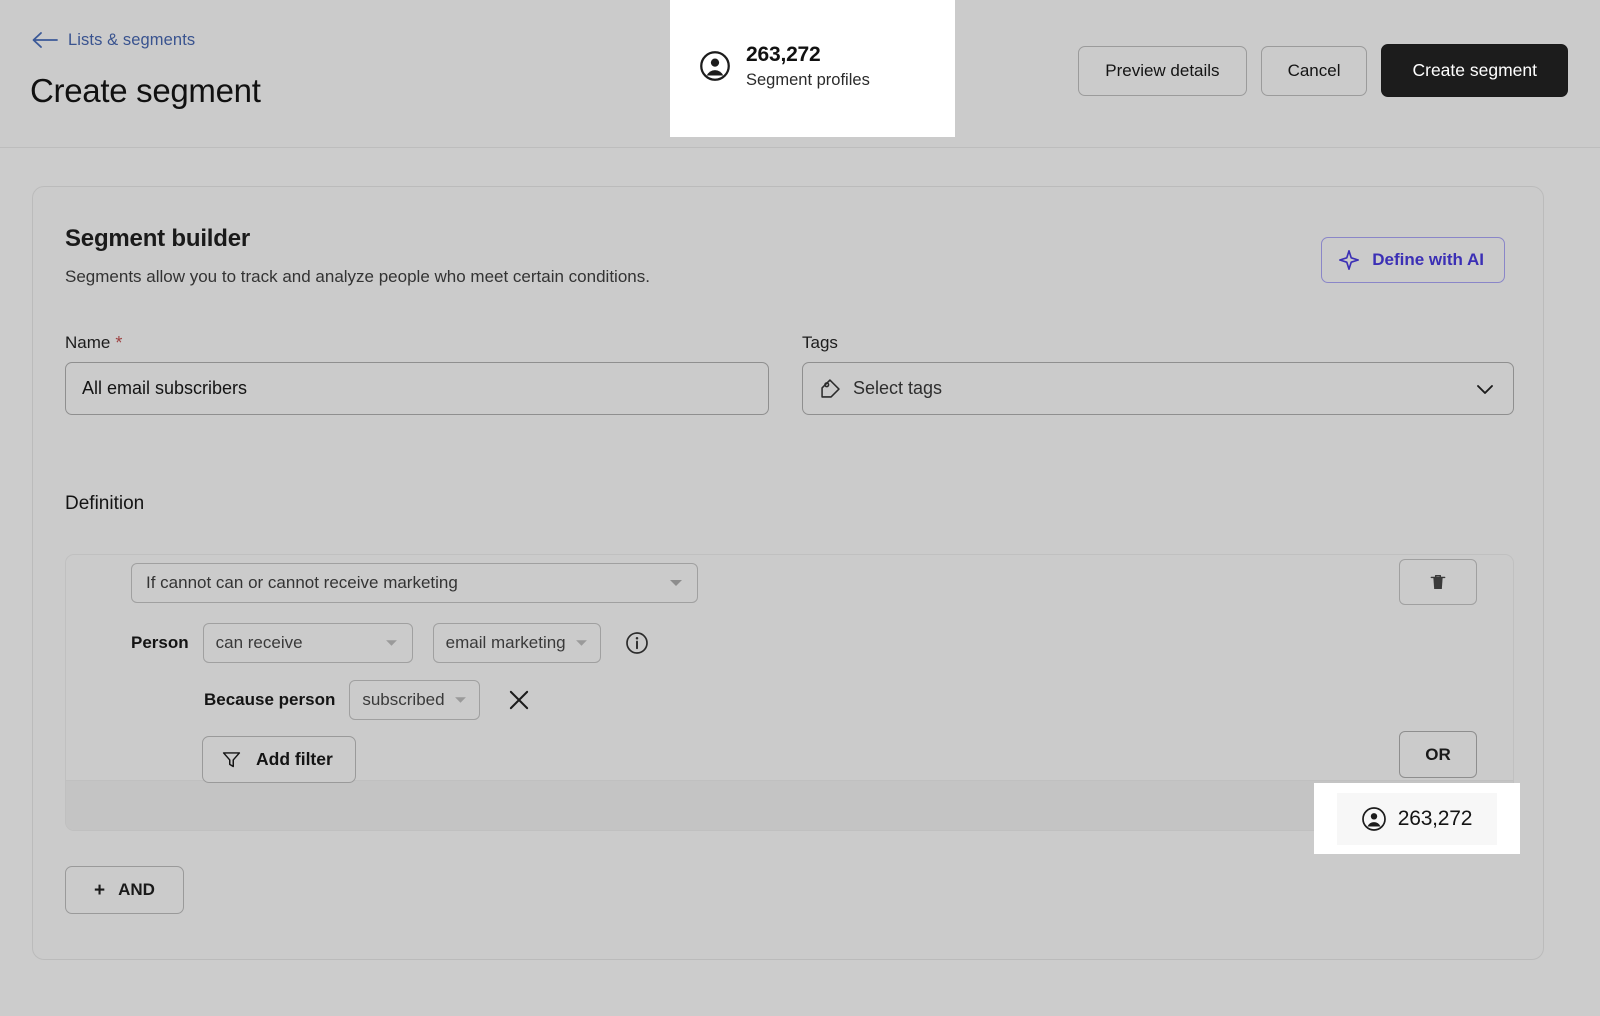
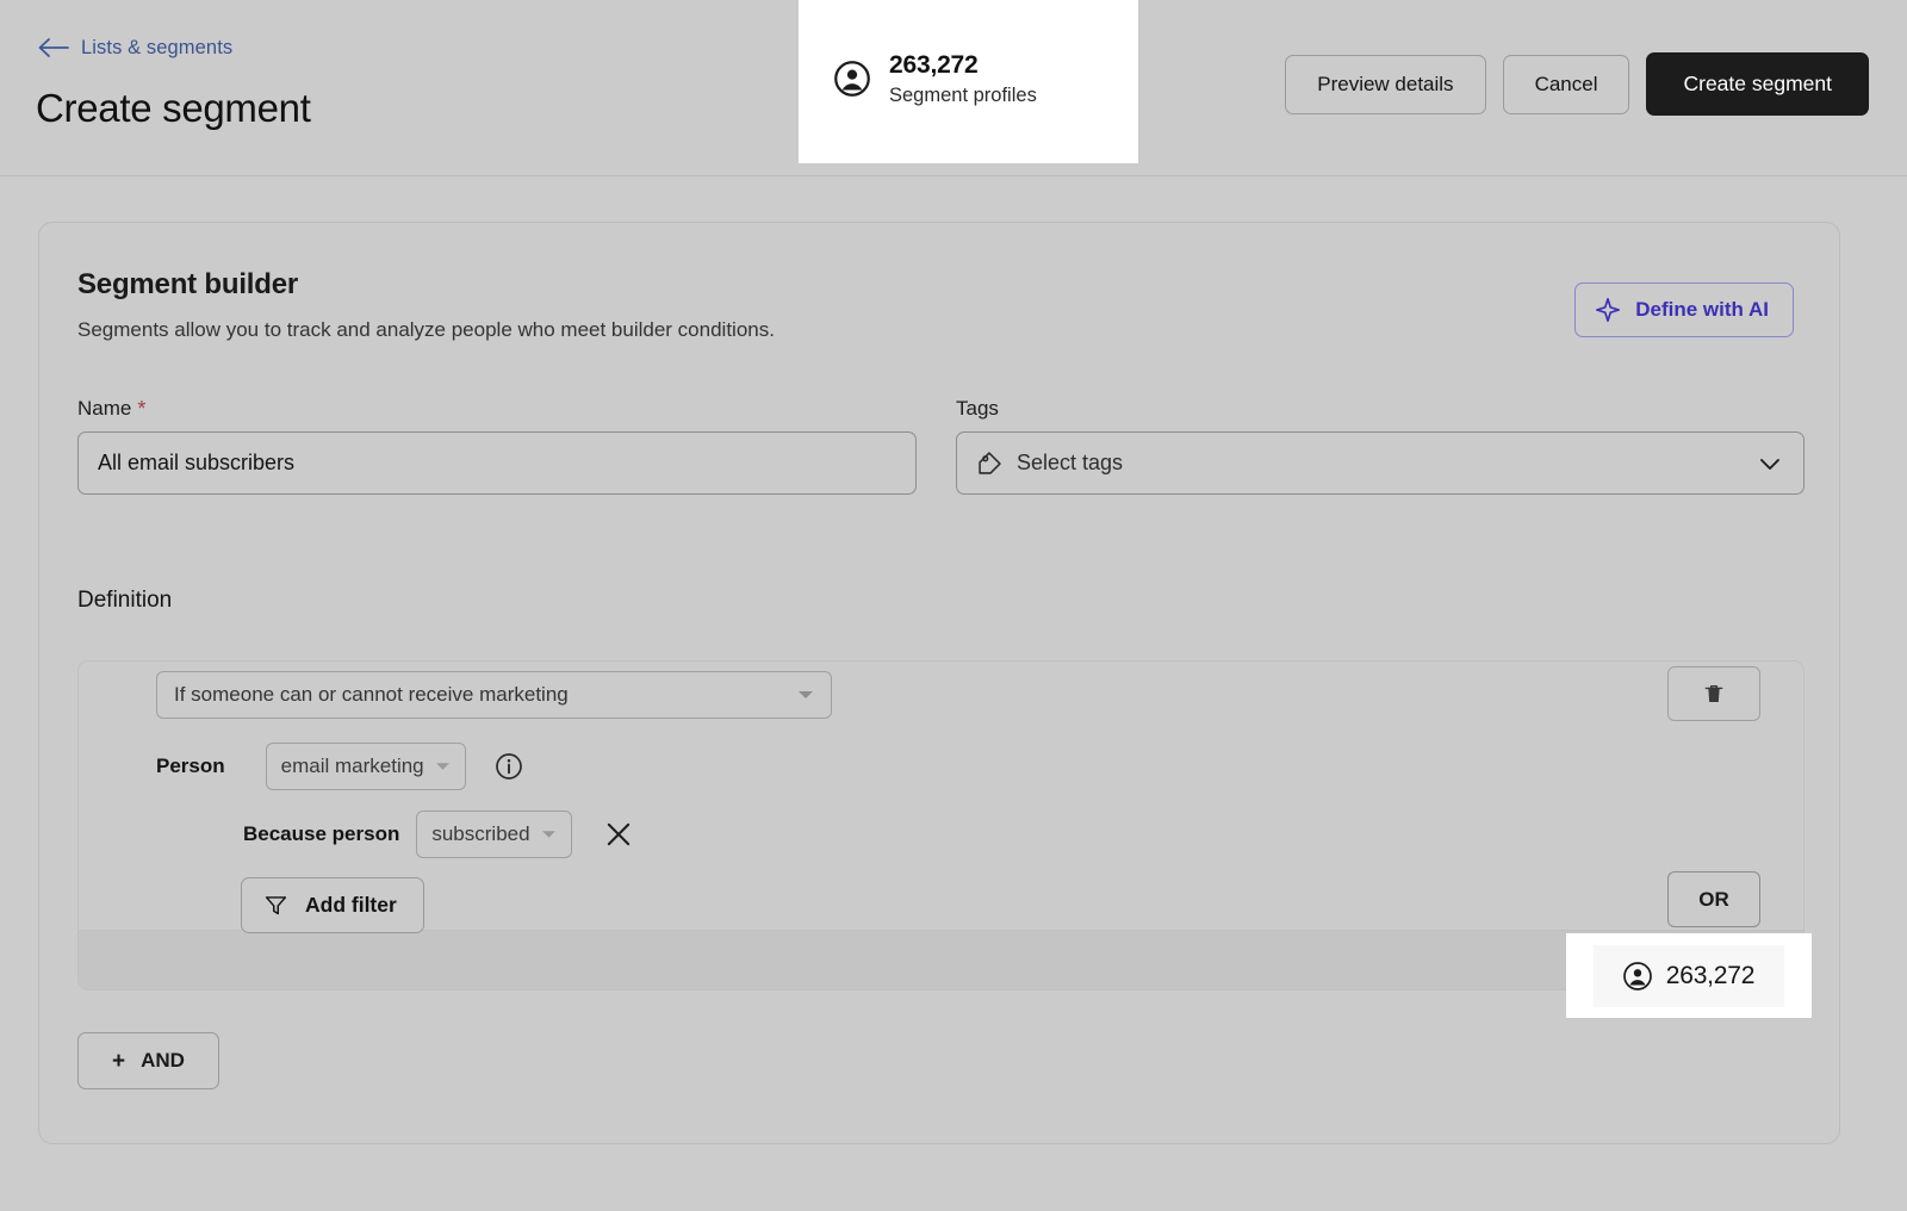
  Lists & segments
  Create segment
  263,272
  Segment profiles
  Preview details
  Cancel
  Create segment
  Segment builder
- Segments allow you to track and analyze people who meet certain conditions.
+ Segments allow you to track and analyze people who meet builder conditions.
  Define with AI
  Name
  *
  All email subscribers
  Tags
  Select tags
  Definition
- If cannot can or cannot receive marketing
+ If someone can or cannot receive marketing
  Person
- can receive
  email marketing
  Because person
  subscribed
  Add filter
  OR
  +
  AND
  263,272
